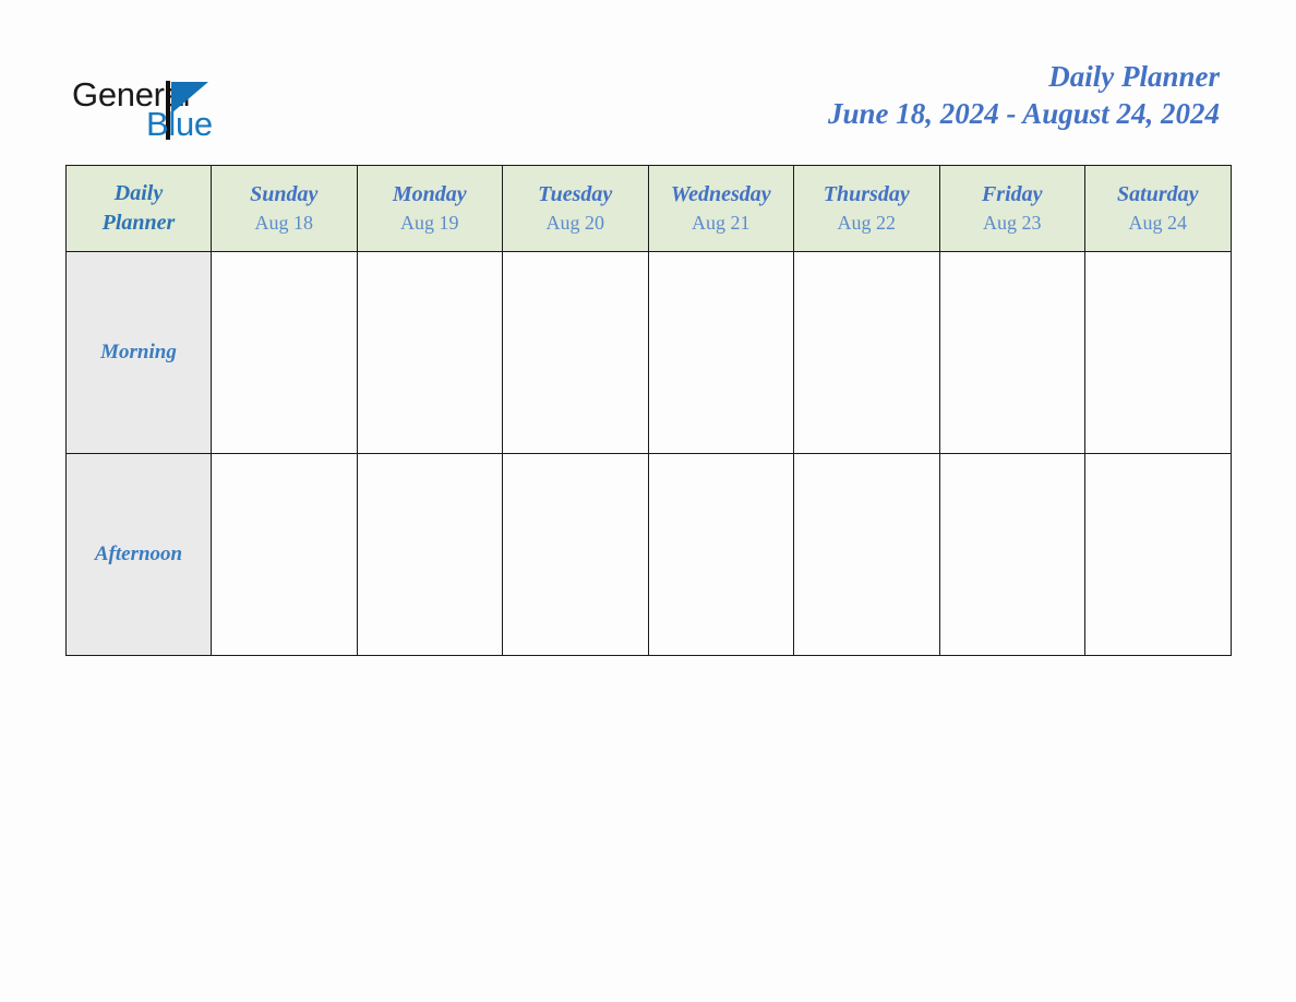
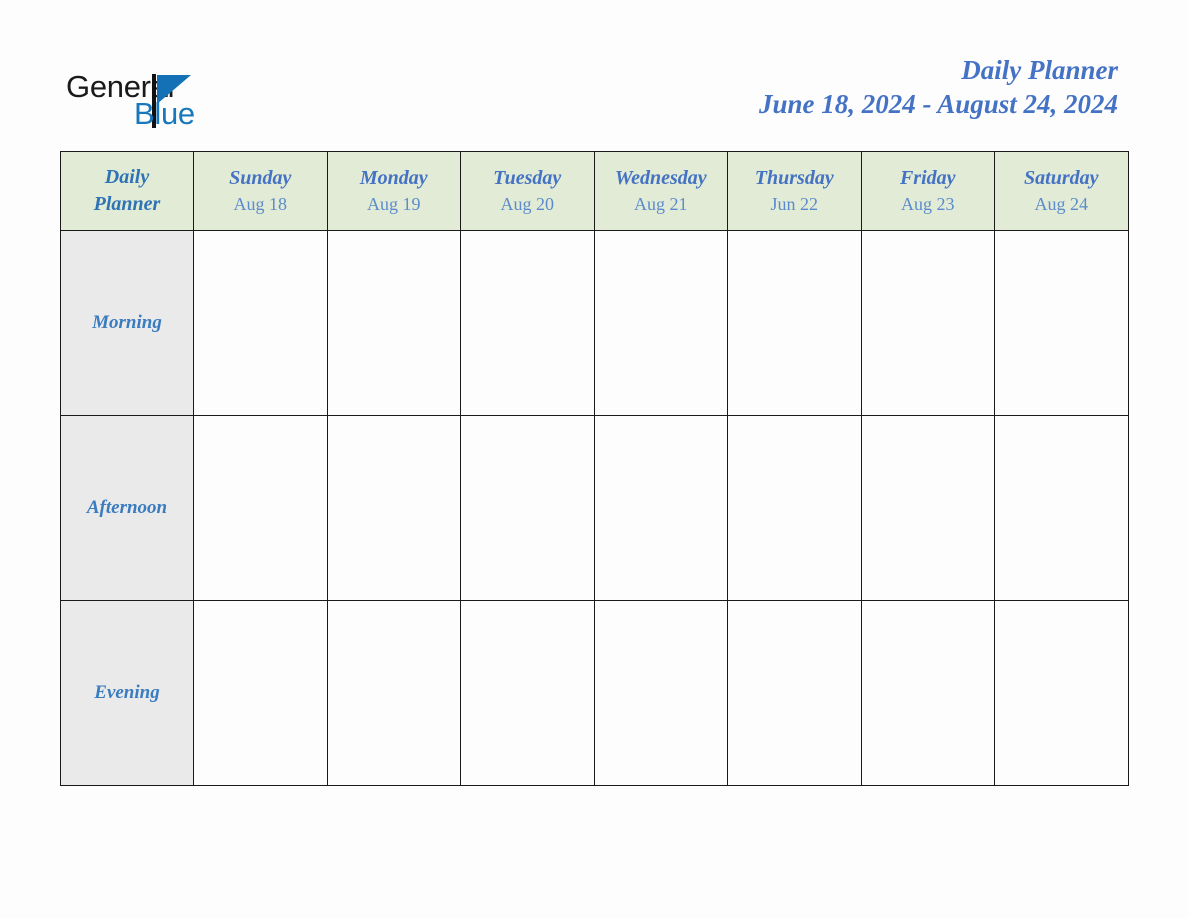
  General
  Blue
  Daily Planner
  June 18, 2024 - August 24, 2024
- Daily Planner	Sunday Aug 18	Monday Aug 19	Tuesday Aug 20	Wednesday Aug 21	Thursday Aug 22	Friday Aug 23	Saturday Aug 24
+ Daily Planner	Sunday Aug 18	Monday Aug 19	Tuesday Aug 20	Wednesday Aug 21	Thursday Jun 22	Friday Aug 23	Saturday Aug 24
  Morning
  Afternoon
+ Evening
